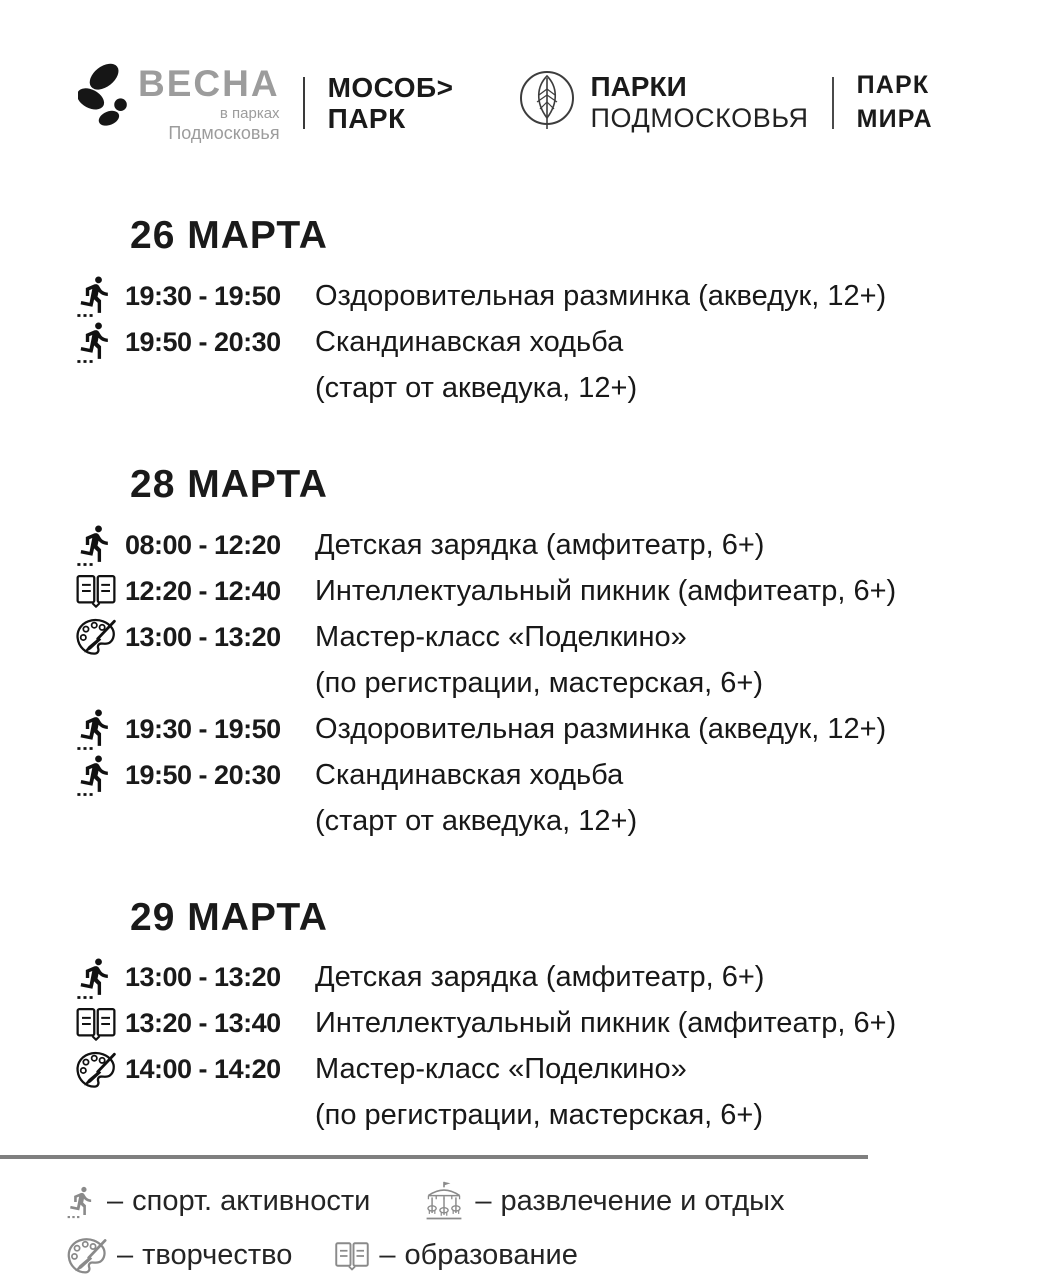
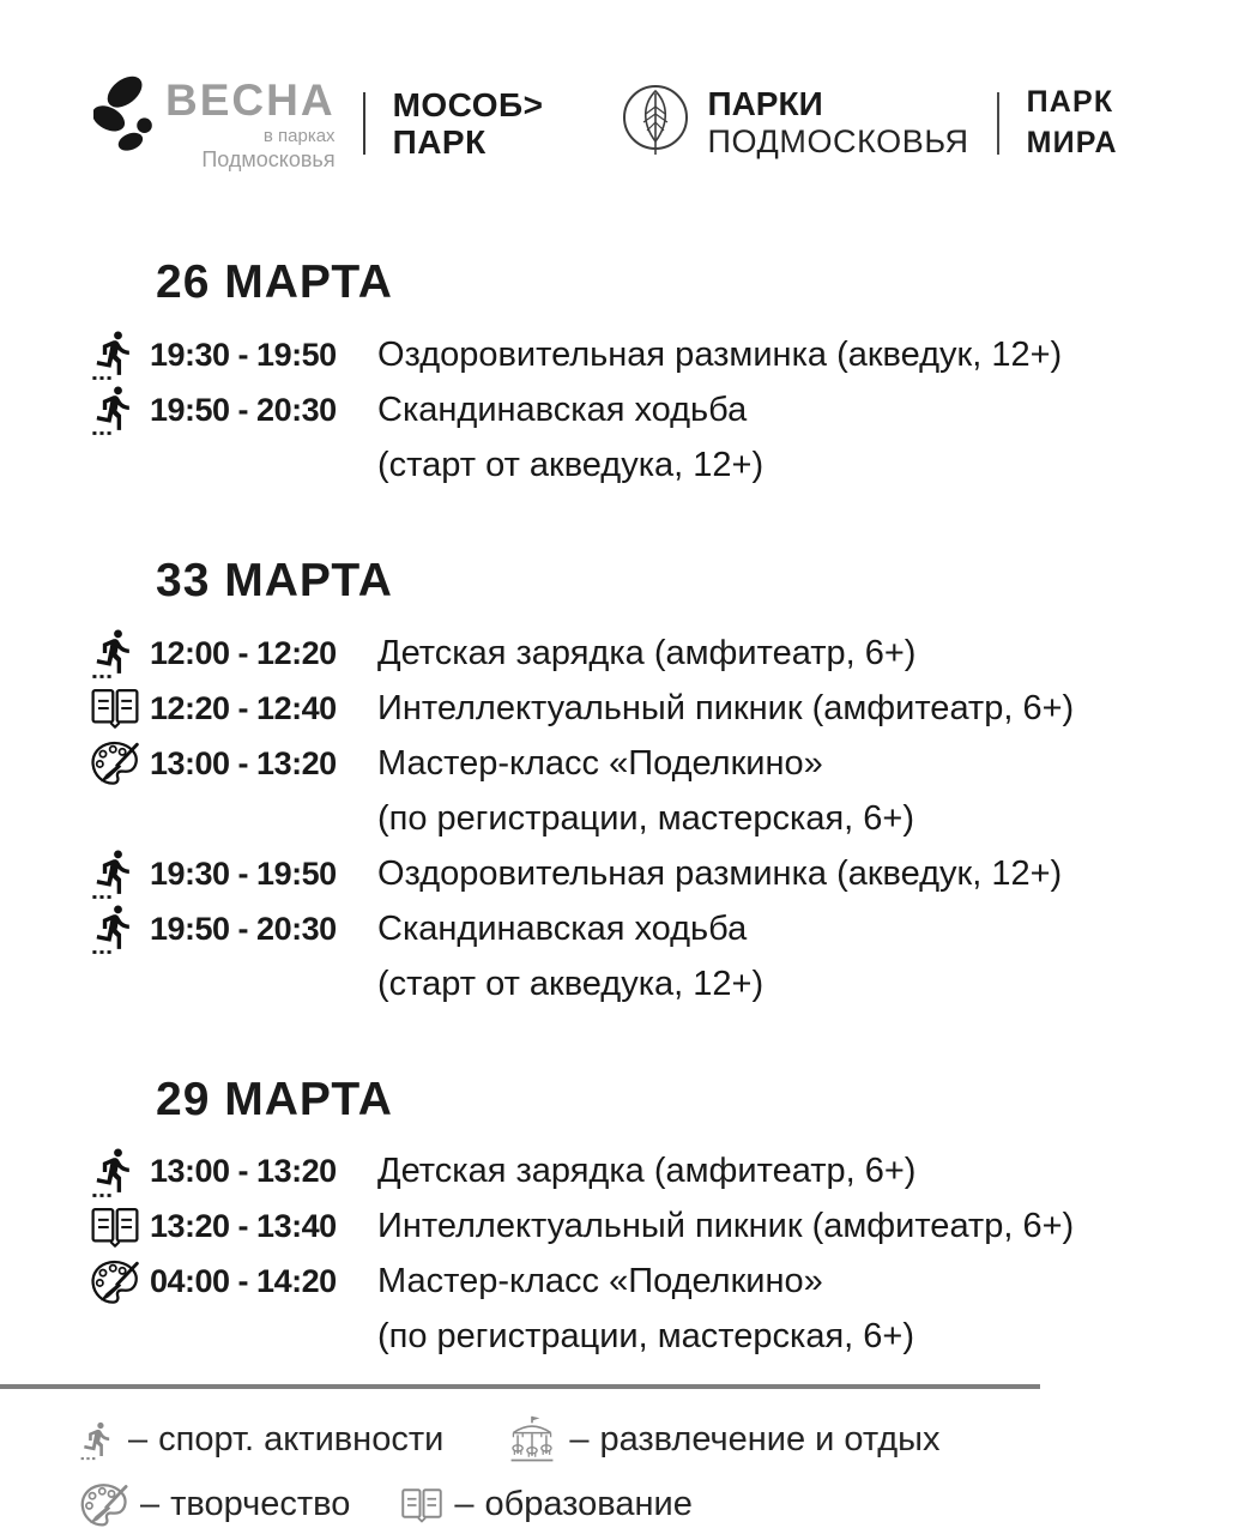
  ВЕСНА
  в парках
  Подмосковья
  МОСОБ>
  ПАРК
  ПАРКИ
  ПОДМОСКОВЬЯ
  ПАРК
  МИРА
  26 МАРТА
  19:30 - 19:50
  Оздоровительная разминка (акведук, 12+)
  19:50 - 20:30
  Скандинавская ходьба
  (старт от акведука, 12+)
- 28 МАРТА
+ 33 МАРТА
- 08:00 - 12:20
+ 12:00 - 12:20
  Детская зарядка (амфитеатр, 6+)
  12:20 - 12:40
  Интеллектуальный пикник (амфитеатр, 6+)
  13:00 - 13:20
  Мастер-класс «Поделкино»
  (по регистрации, мастерская, 6+)
  19:30 - 19:50
  Оздоровительная разминка (акведук, 12+)
  19:50 - 20:30
  Скандинавская ходьба
  (старт от акведука, 12+)
  29 МАРТА
  13:00 - 13:20
  Детская зарядка (амфитеатр, 6+)
  13:20 - 13:40
  Интеллектуальный пикник (амфитеатр, 6+)
- 14:00 - 14:20
+ 04:00 - 14:20
  Мастер-класс «Поделкино»
  (по регистрации, мастерская, 6+)
  –
  спорт. активности
  –
  развлечение и отдых
  –
  творчество
  –
  образование
